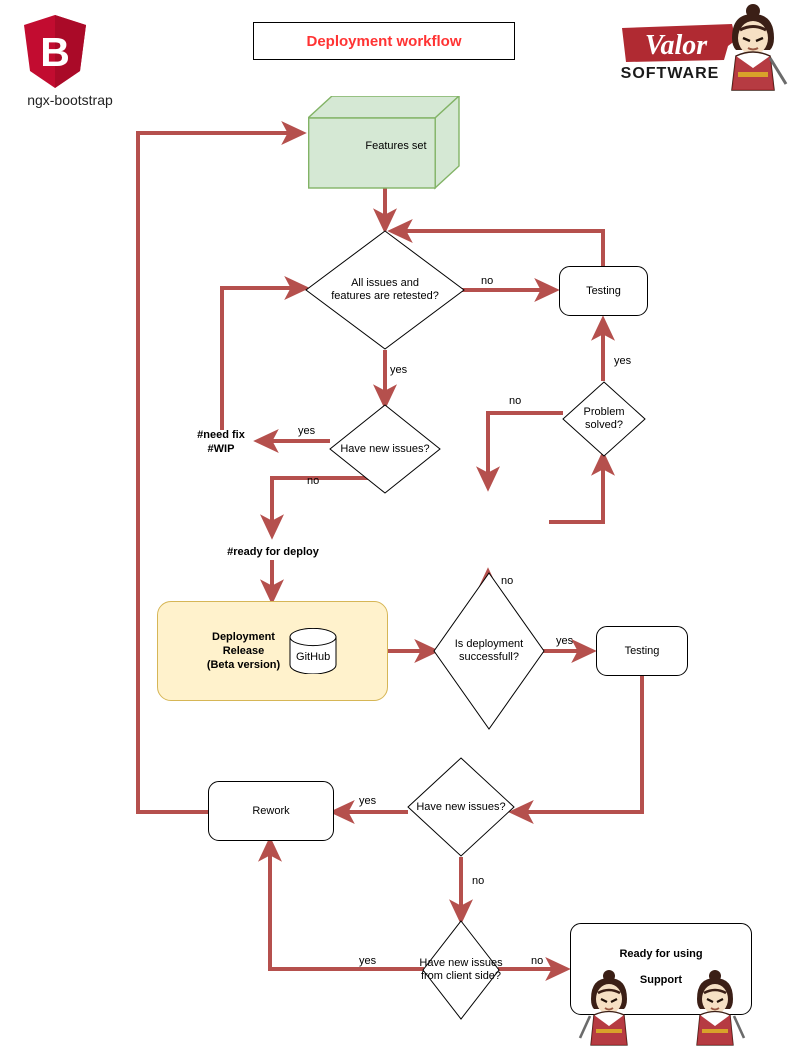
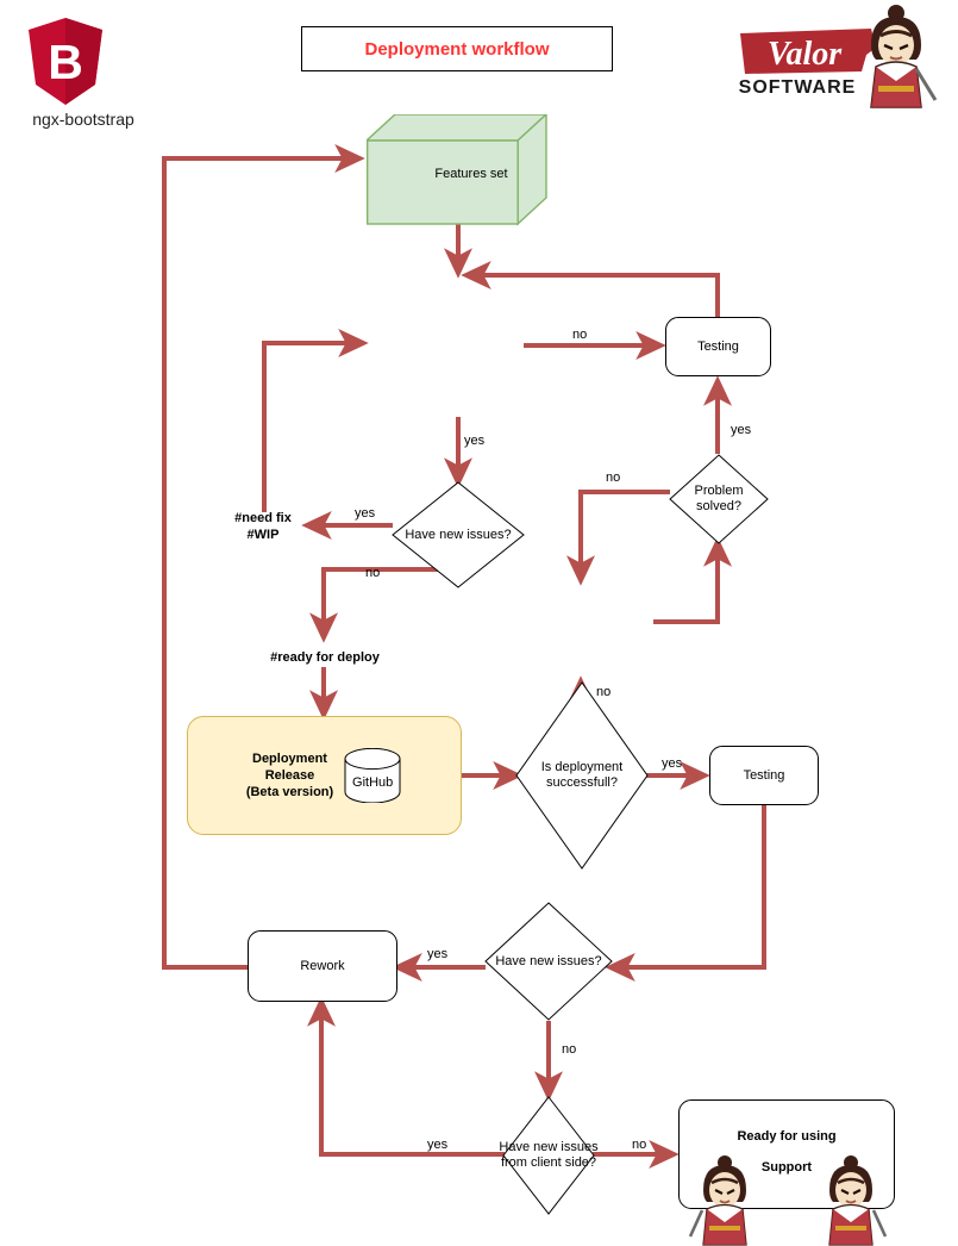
  B
  ngx-bootstrap
  Valor
  SOFTWARE
  Deployment workflow
  Features set
- All issues and
- features are retested?
  Testing
  Problem
  solved?
  Have new issues?
  Deployment
  Release
  (Beta version)
  GitHub
  Is deployment
  successfull?
  Testing
  Rework
  Have new issues?
  Have new issues
  from client side?
  Ready for using
  Support
  #need fix
  #WIP
  #ready for deploy
  no
  yes
  yes
  no
  yes
  no
  no
  yes
  yes
  no
  yes
  no
